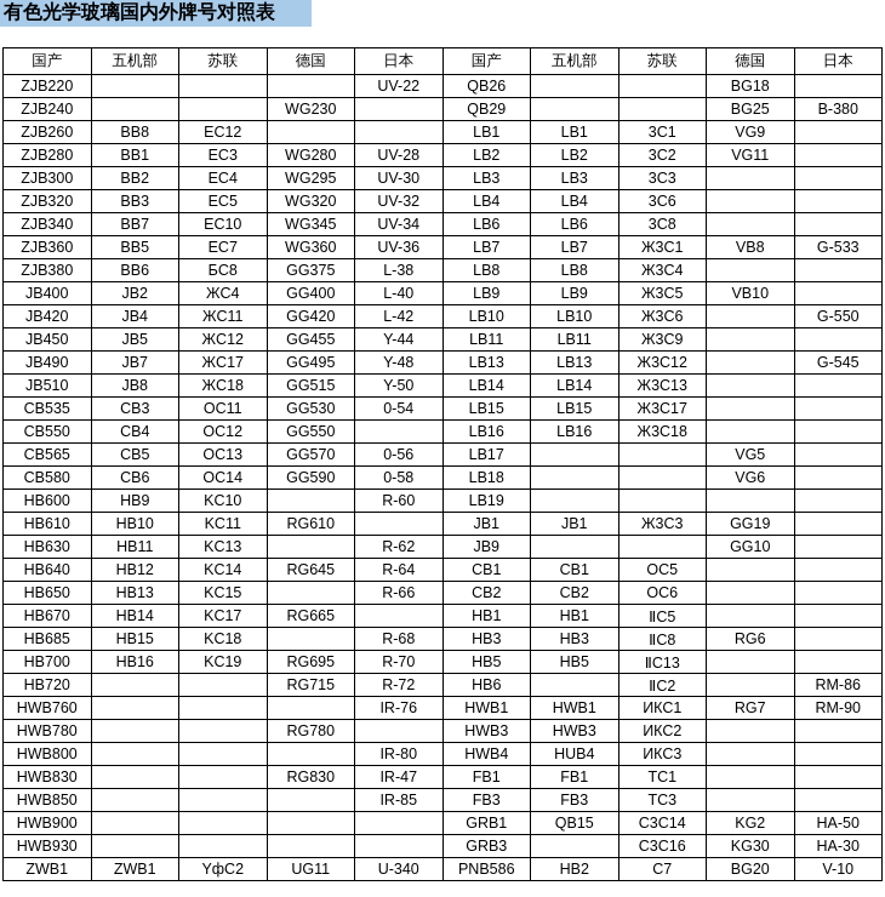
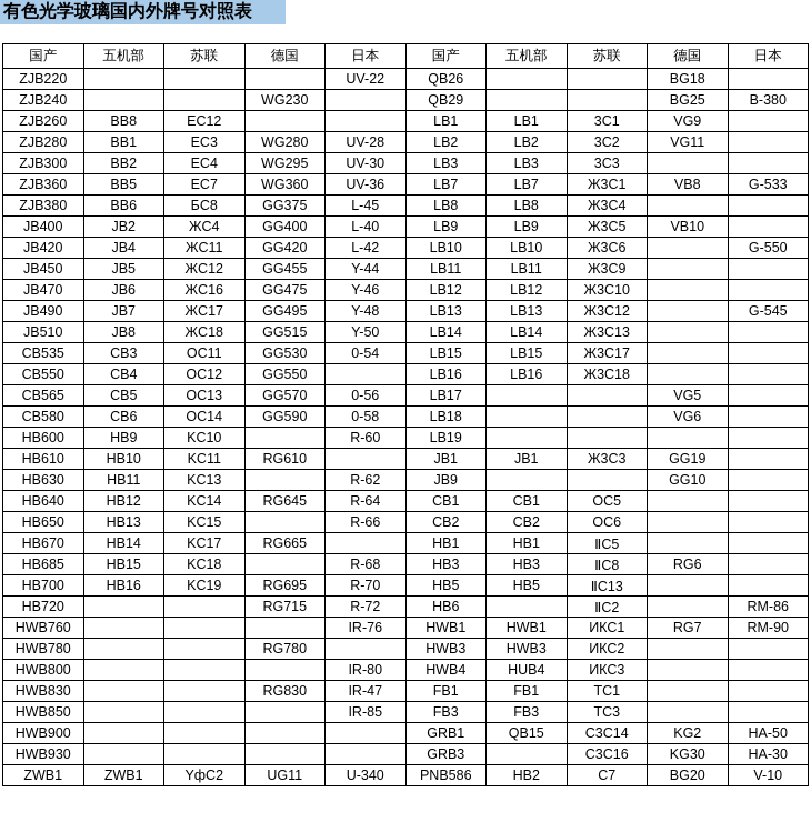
  有色光学玻璃国内外牌号对照表
  国产	五机部	苏联	德国	日本	国产	五机部	苏联	德国	日本
  ZJB220				UV-22	QB26			BG18
  ZJB240			WG230		QB29			BG25	B-380
  ZJB260	BB8	EC12			LB1	LB1	3C1	VG9
  ZJB280	BB1	EC3	WG280	UV-28	LB2	LB2	3C2	VG11
  ZJB300	BB2	EC4	WG295	UV-30	LB3	LB3	3C3
- ZJB320	BB3	EC5	WG320	UV-32	LB4	LB4	3C6
- ZJB340	BB7	EC10	WG345	UV-34	LB6	LB6	3C8
  ZJB360	BB5	EC7	WG360	UV-36	LB7	LB7	Ж3C1	VB8	G-533
- ZJB380	BB6	БC8	GG375	L-38	LB8	LB8	Ж3C4
+ ZJB380	BB6	БC8	GG375	L-45	LB8	LB8	Ж3C4
  JB400	JB2	ЖC4	GG400	L-40	LB9	LB9	Ж3C5	VB10
  JB420	JB4	ЖC11	GG420	L-42	LB10	LB10	Ж3C6		G-550
  JB450	JB5	ЖC12	GG455	Y-44	LB11	LB11	Ж3C9
+ JB470	JB6	ЖC16	GG475	Y-46	LB12	LB12	Ж3C10
  JB490	JB7	ЖC17	GG495	Y-48	LB13	LB13	Ж3C12		G-545
  JB510	JB8	ЖC18	GG515	Y-50	LB14	LB14	Ж3C13
  CB535	CB3	OC11	GG530	0-54	LB15	LB15	Ж3C17
  CB550	CB4	OC12	GG550		LB16	LB16	Ж3C18
  CB565	CB5	OC13	GG570	0-56	LB17			VG5
  CB580	CB6	OC14	GG590	0-58	LB18			VG6
  HB600	HB9	KC10		R-60	LB19
  HB610	HB10	KC11	RG610		JB1	JB1	Ж3C3	GG19
  HB630	HB11	KC13		R-62	JB9			GG10
  HB640	HB12	KC14	RG645	R-64	CB1	CB1	OC5
  HB650	HB13	KC15		R-66	CB2	CB2	OC6
  HB670	HB14	KC17	RG665		HB1	HB1	ⅡC5
  HB685	HB15	KC18		R-68	HB3	HB3	ⅡC8	RG6
  HB700	HB16	KC19	RG695	R-70	HB5	HB5	ⅡC13
  HB720			RG715	R-72	HB6		ⅡC2		RM-86
  HWB760				IR-76	HWB1	HWB1	ИКС1	RG7	RM-90
  HWB780			RG780		HWB3	HWB3	ИКС2
  HWB800				IR-80	HWB4	HUB4	ИКС3
  HWB830			RG830	IR-47	FB1	FB1	TC1
  HWB850				IR-85	FB3	FB3	TC3
  HWB900					GRB1	QB15	C3C14	KG2	HA-50
  HWB930					GRB3		C3C16	KG30	HA-30
  ZWB1	ZWB1	YфC2	UG11	U-340	PNB586	HB2	C7	BG20	V-10
